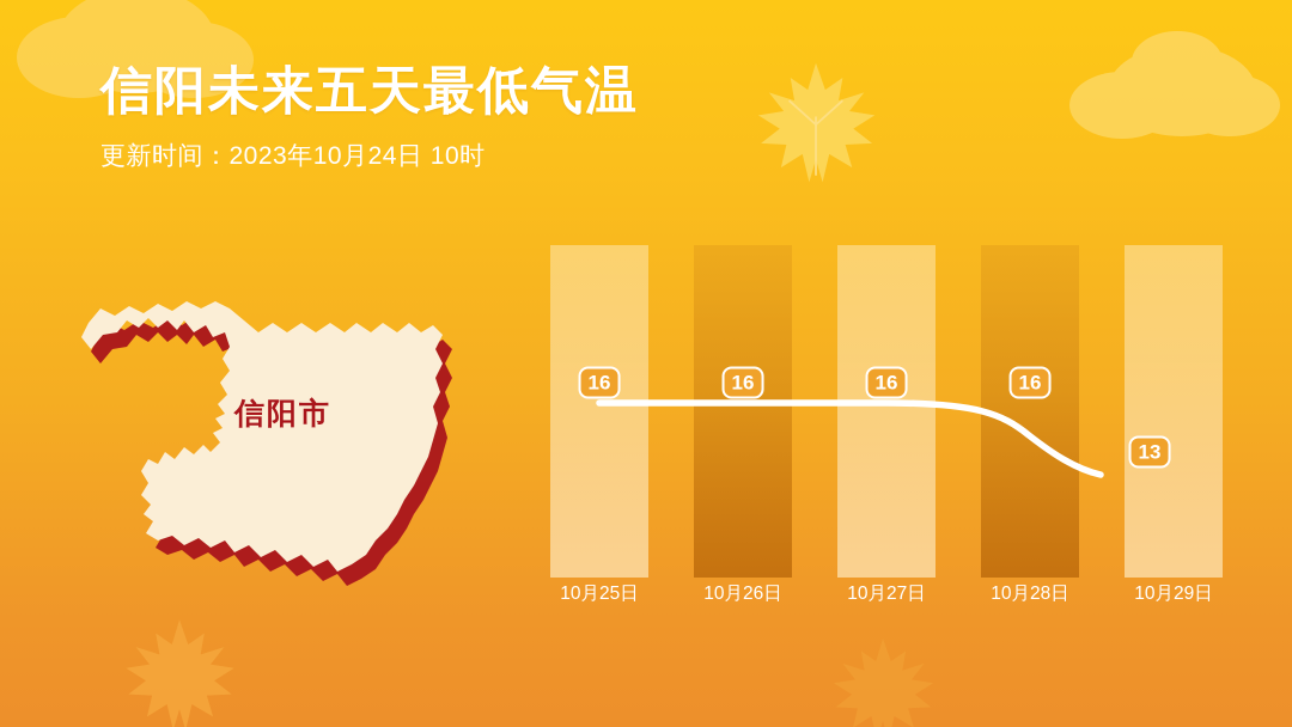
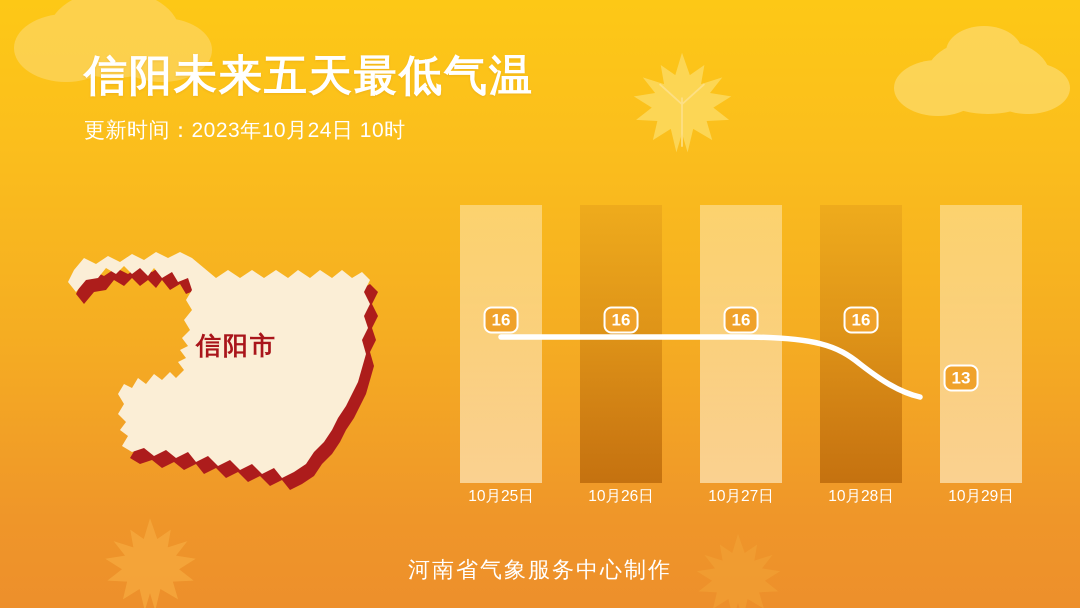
  信阳未来五天最低气温
  更新时间：2023年10月24日 10时
  信阳市
  16
  16
  16
  16
  13
  10月25日
  10月26日
  10月27日
  10月28日
  10月29日
+ 河南省气象服务中心制作
